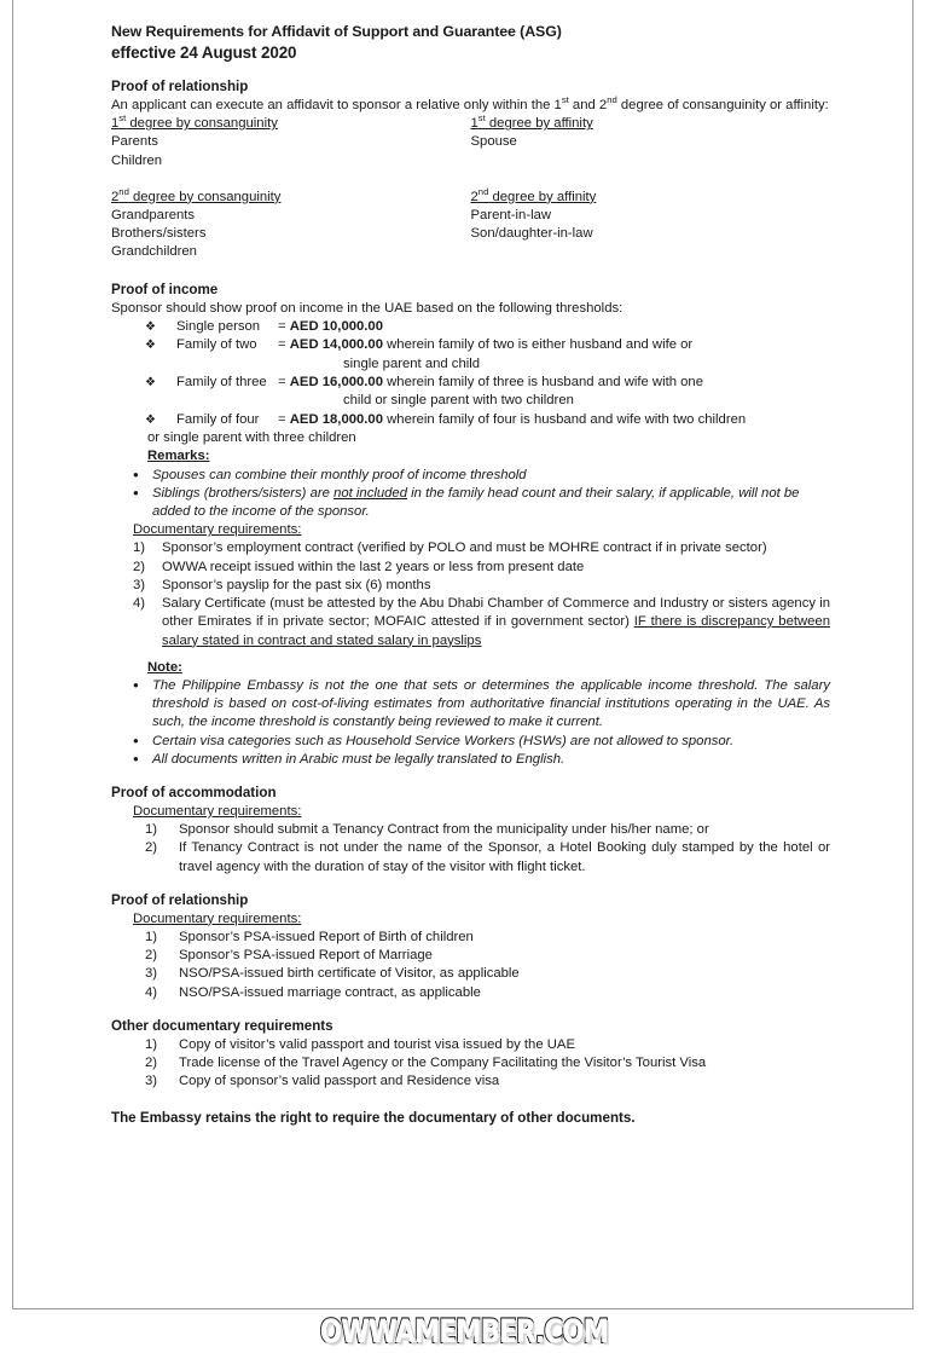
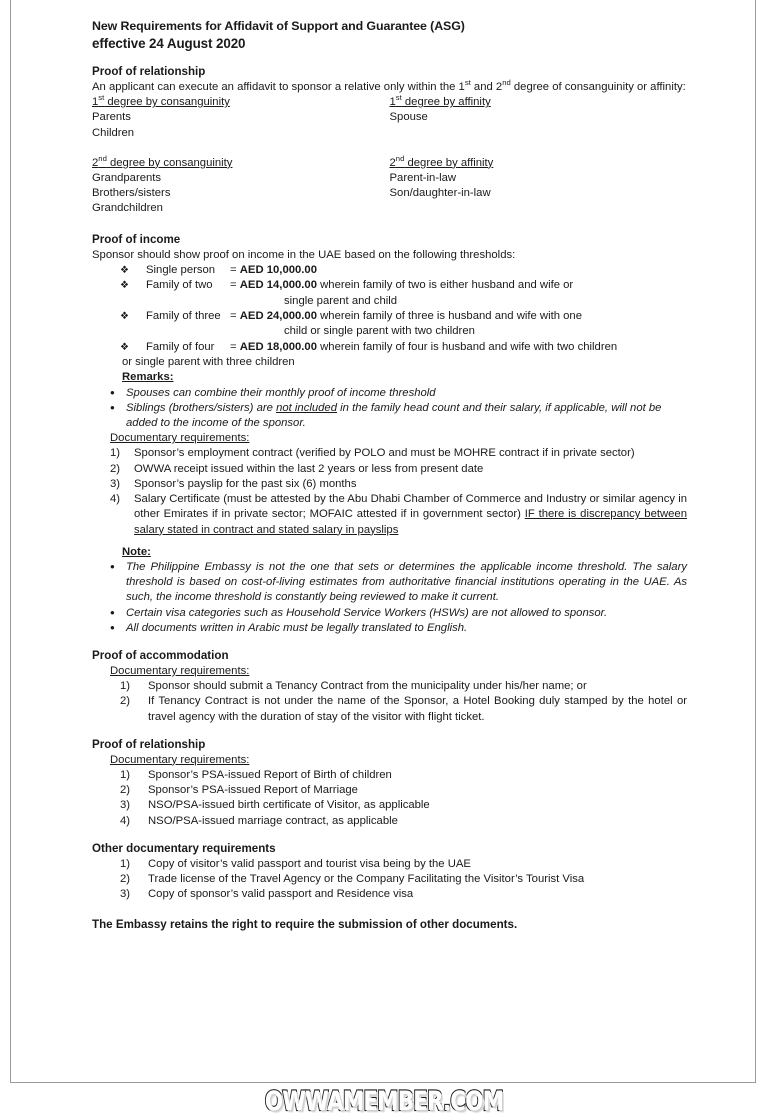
  New Requirements for Affidavit of Support and Guarantee (ASG)
  effective 24 August 2020
  Proof of relationship
  An applicant can execute an affidavit to sponsor a relative only within the 1st and 2nd degree of consanguinity or affinity:
  1st degree by consanguinity
  Parents
  Children
  1st degree by affinity
  Spouse
  2nd degree by consanguinity
  Grandparents
  Brothers/sisters
  Grandchildren
  2nd degree by affinity
  Parent-in-law
  Son/daughter-in-law
  Proof of income
  Sponsor should show proof on income in the UAE based on the following thresholds:
  ❖
  Single person = AED 10,000.00
  ❖
  Family of two = AED 14,000.00 wherein family of two is either husband and wife or
  single parent and child
  ❖
- Family of three = AED 16,000.00 wherein family of three is husband and wife with one
+ Family of three = AED 24,000.00 wherein family of three is husband and wife with one
  child or single parent with two children
  ❖
  Family of four = AED 18,000.00 wherein family of four is husband and wife with two children
  or single parent with three children
  Remarks:
  •
  Spouses can combine their monthly proof of income threshold
  •
  Siblings (brothers/sisters) are not included in the family head count and their salary, if applicable, will not be added to the income of the sponsor.
  Documentary requirements:
  1)
  Sponsor’s employment contract (verified by POLO and must be MOHRE contract if in private sector)
  2)
  OWWA receipt issued within the last 2 years or less from present date
  3)
  Sponsor’s payslip for the past six (6) months
  4)
- Salary Certificate (must be attested by the Abu Dhabi Chamber of Commerce and Industry or sisters agency in other Emirates if in private sector; MOFAIC attested if in government sector) IF there is discrepancy between salary stated in contract and stated salary in payslips
+ Salary Certificate (must be attested by the Abu Dhabi Chamber of Commerce and Industry or similar agency in other Emirates if in private sector; MOFAIC attested if in government sector) IF there is discrepancy between salary stated in contract and stated salary in payslips
  Note:
  •
  The Philippine Embassy is not the one that sets or determines the applicable income threshold. The salary threshold is based on cost-of-living estimates from authoritative financial institutions operating in the UAE. As such, the income threshold is constantly being reviewed to make it current.
  •
  Certain visa categories such as Household Service Workers (HSWs) are not allowed to sponsor.
  •
  All documents written in Arabic must be legally translated to English.
  Proof of accommodation
  Documentary requirements:
  1)
  Sponsor should submit a Tenancy Contract from the municipality under his/her name; or
  2)
  If Tenancy Contract is not under the name of the Sponsor, a Hotel Booking duly stamped by the hotel or travel agency with the duration of stay of the visitor with flight ticket.
  Proof of relationship
  Documentary requirements:
  1)
  Sponsor’s PSA-issued Report of Birth of children
  2)
  Sponsor’s PSA-issued Report of Marriage
  3)
  NSO/PSA-issued birth certificate of Visitor, as applicable
  4)
  NSO/PSA-issued marriage contract, as applicable
  Other documentary requirements
  1)
- Copy of visitor’s valid passport and tourist visa issued by the UAE
+ Copy of visitor’s valid passport and tourist visa being by the UAE
  2)
  Trade license of the Travel Agency or the Company Facilitating the Visitor’s Tourist Visa
  3)
  Copy of sponsor’s valid passport and Residence visa
- The Embassy retains the right to require the documentary of other documents.
+ The Embassy retains the right to require the submission of other documents.
  OWWAMEMBER.COM
